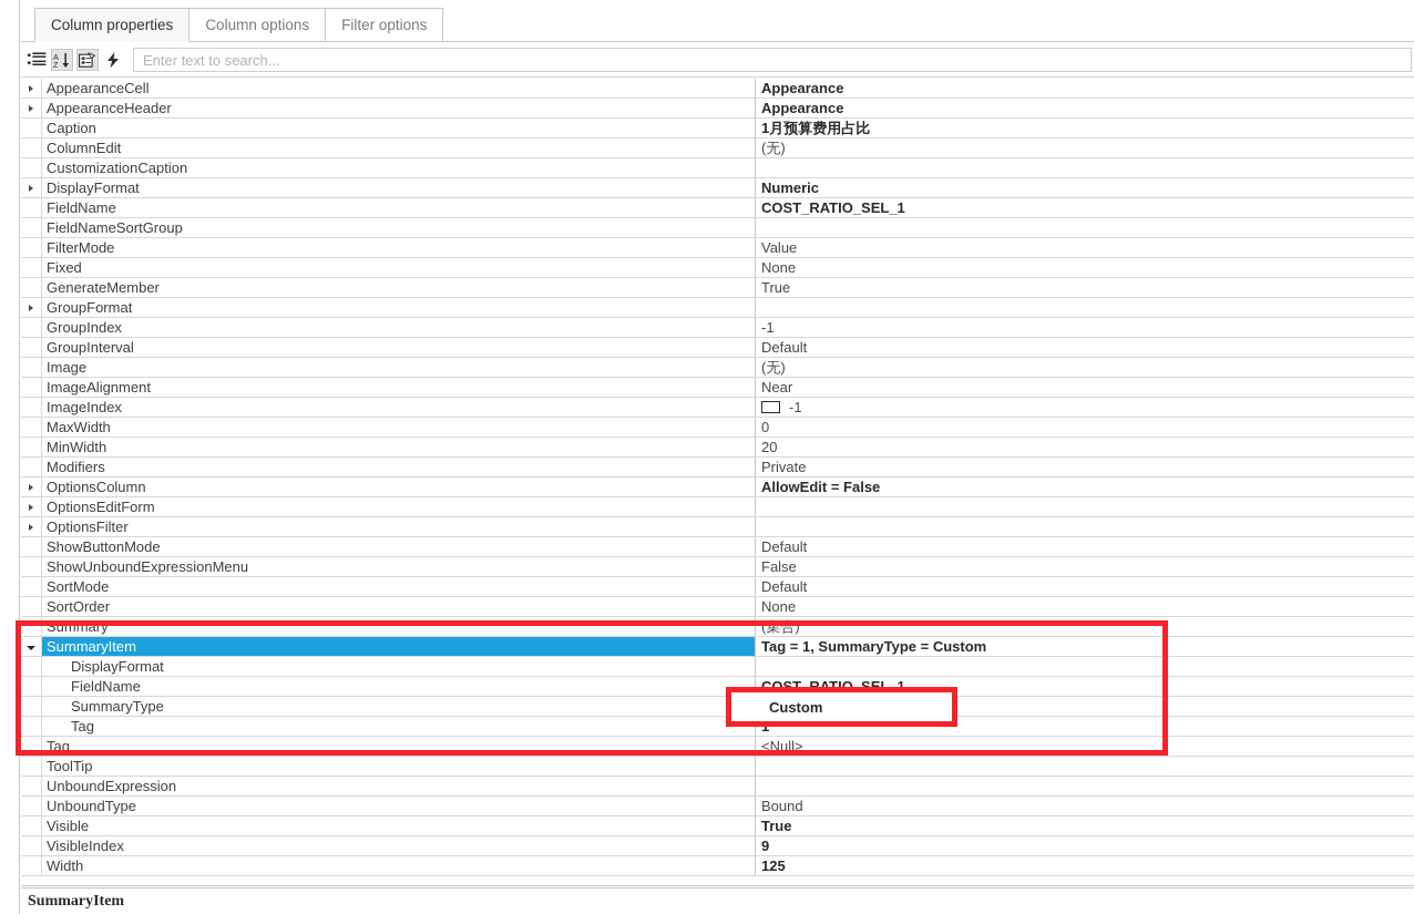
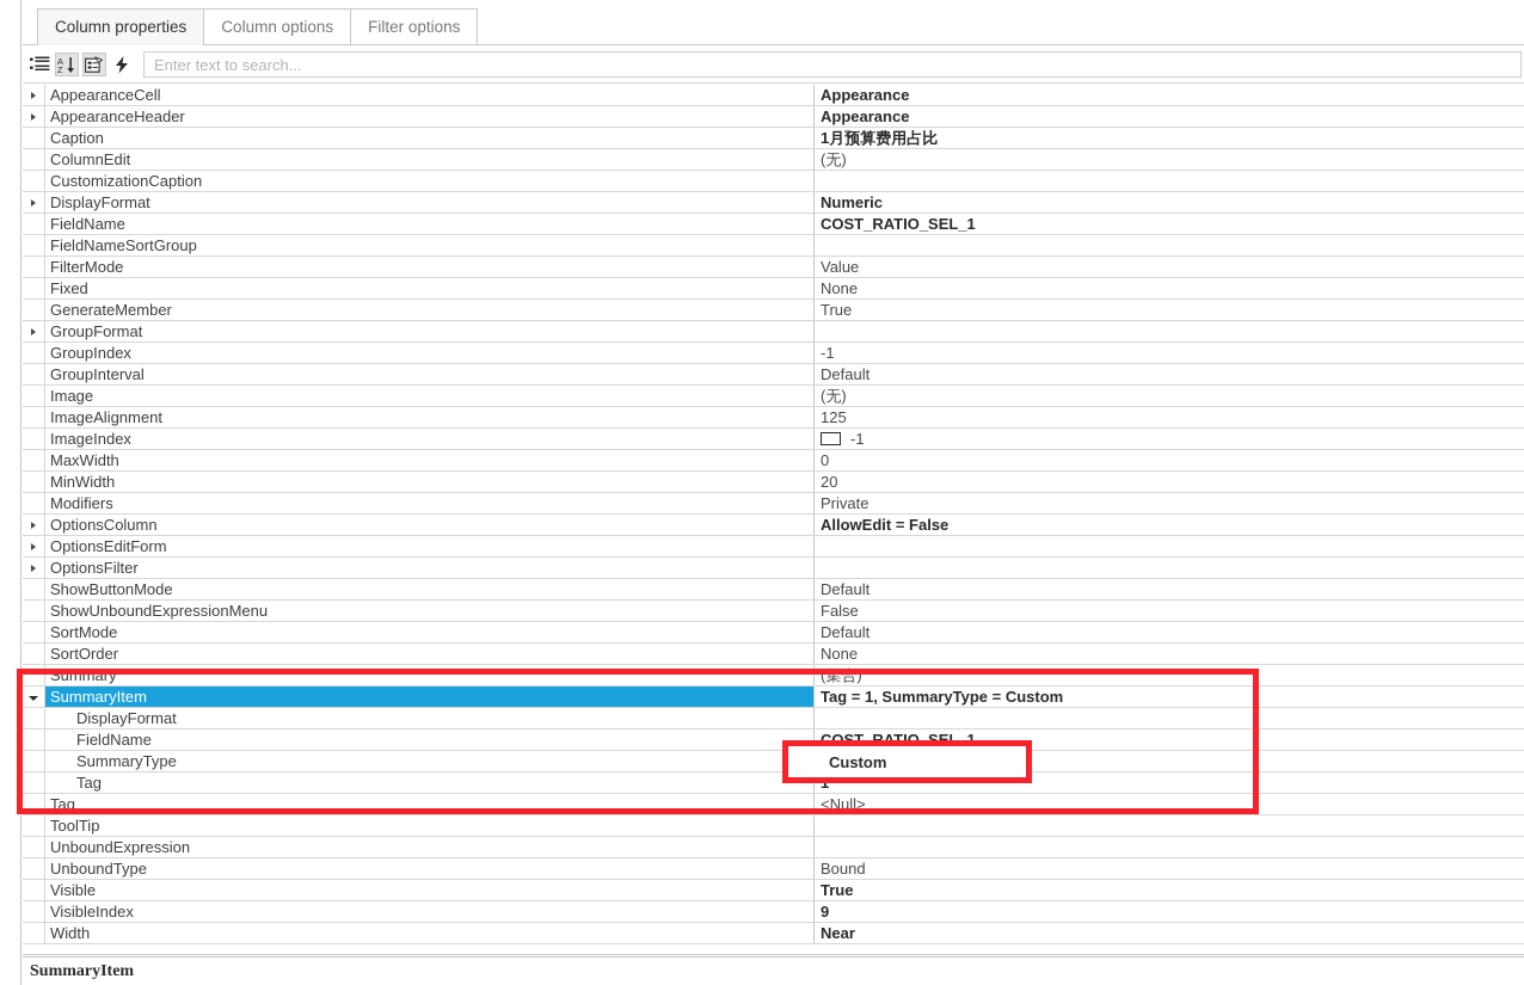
  Column properties
  Column options
  Filter options
  A
  Z
  Enter text to search...
  AppearanceCell
  Appearance
  AppearanceHeader
  Appearance
  Caption
  1月预算费用占比
  ColumnEdit
  (无)
  CustomizationCaption
  DisplayFormat
  Numeric
  FieldName
  COST_RATIO_SEL_1
  FieldNameSortGroup
  FilterMode
  Value
  Fixed
  None
  GenerateMember
  True
  GroupFormat
  GroupIndex
  -1
  GroupInterval
  Default
  Image
  (无)
  ImageAlignment
- Near
+ 125
  ImageIndex
  -1
  MaxWidth
  0
  MinWidth
  20
  Modifiers
  Private
  OptionsColumn
  AllowEdit = False
  OptionsEditForm
  OptionsFilter
  ShowButtonMode
  Default
  ShowUnboundExpressionMenu
  False
  SortMode
  Default
  SortOrder
  None
  Summary
  (集合)
  SummaryItem
  Tag = 1, SummaryType = Custom
  DisplayFormat
  FieldName
  SummaryType
  Tag
  Tag
  <Null>
  ToolTip
  UnboundExpression
  UnboundType
  Bound
  Visible
  True
  VisibleIndex
  9
  Width
- 125
+ Near
  Custom
  SummaryItem
